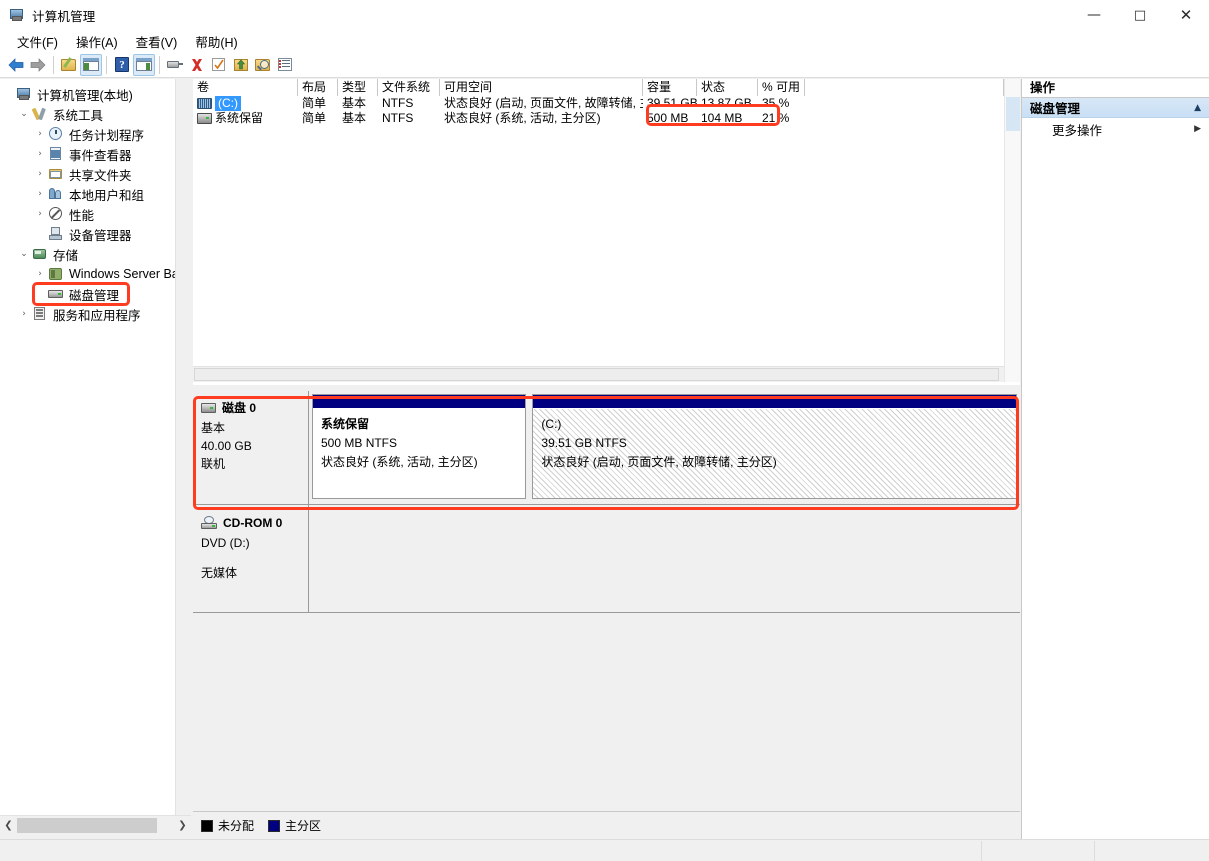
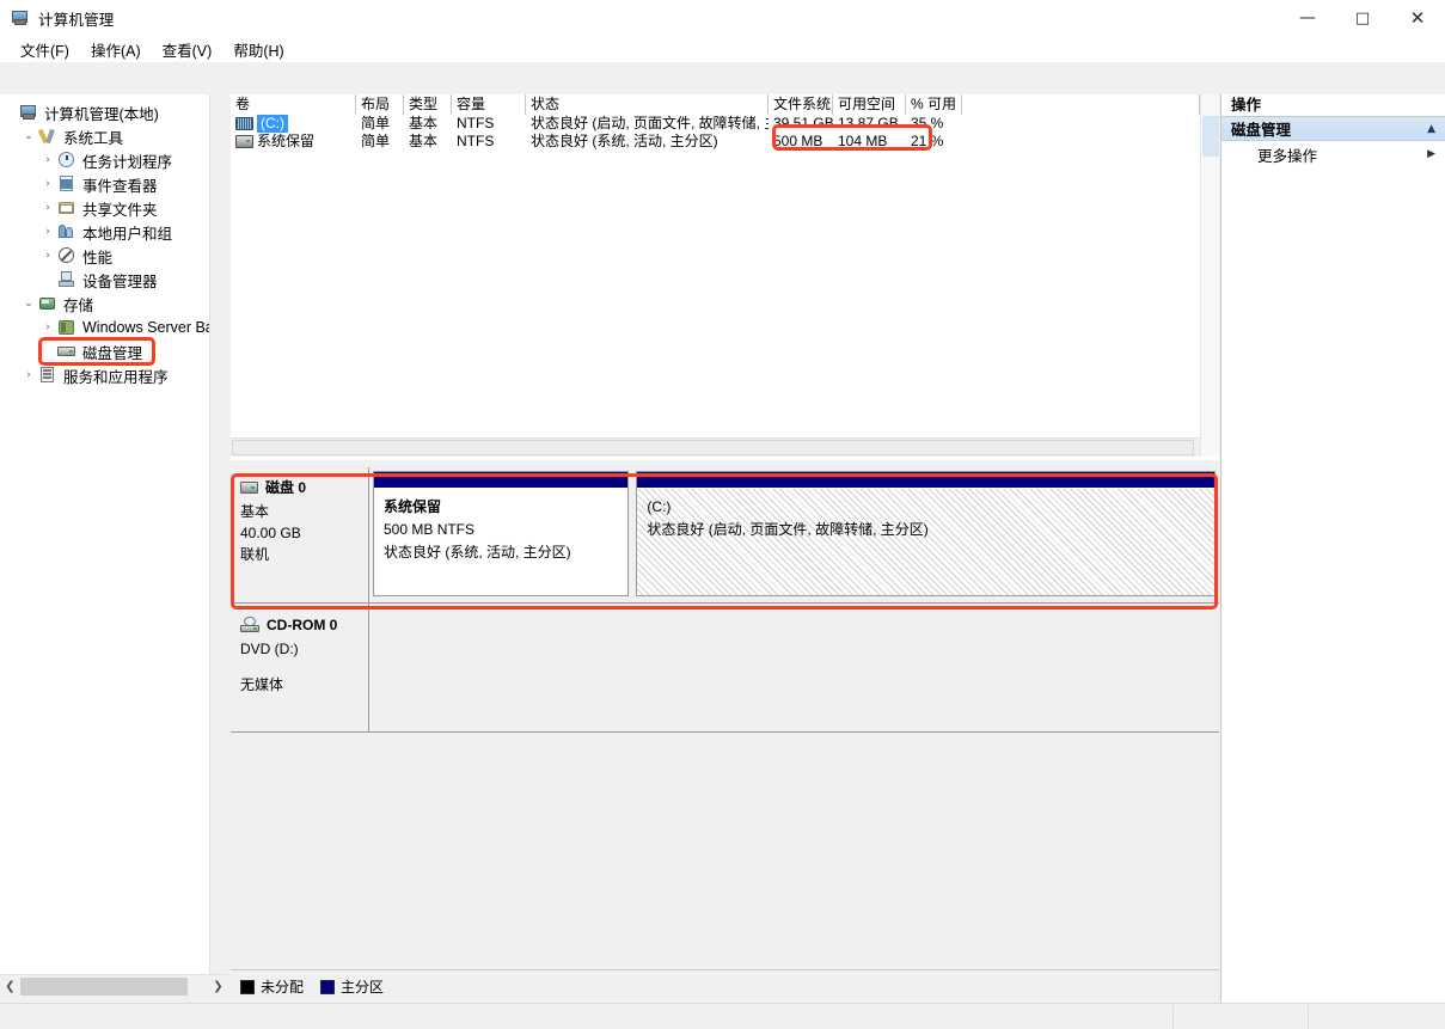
  计算机管理
  —
  □
  ✕
  文件(F)
  操作(A)
  查看(V)
  帮助(H)
- ?
  计算机管理(本地)
  ⌄
  系统工具
  ›
  任务计划程序
  ›
  事件查看器
  ›
  共享文件夹
  ›
  本地用户和组
  ›
  性能
  设备管理器
  ⌄
  存储
  ›
  Windows Server B
  磁盘管理
  ›
  服务和应用程序
  ❮
  ❯
  卷
  布局
  类型
- 文件系统
+ 容量
- 可用空间
+ 状态
- 容量
+ 文件系统
- 状态
+ 可用空间
  % 可用
  (C:)
  简单
  基本
  NTFS
  状态良好 (启动, 页面文件, 故障转储,
  39.51 GB
  13.87 GB
  35 %
  系统保留
  简单
  基本
  NTFS
  状态良好 (系统, 活动, 主分区)
  500 MB
  104 MB
  21 %
  磁盘 0
  基本
  40.00 GB
  联机
  系统保留
  500 MB NTFS
  状态良好 (系统, 活动, 主分区)
  (C:)
- 39.51 GB NTFS
  状态良好 (启动, 页面文件, 故障转储, 主分区)
  CD-ROM 0
  DVD (D:)
  无媒体
  未分配
  主分区
  操作
  磁盘管理
  ▲
  更多操作
  ▶
